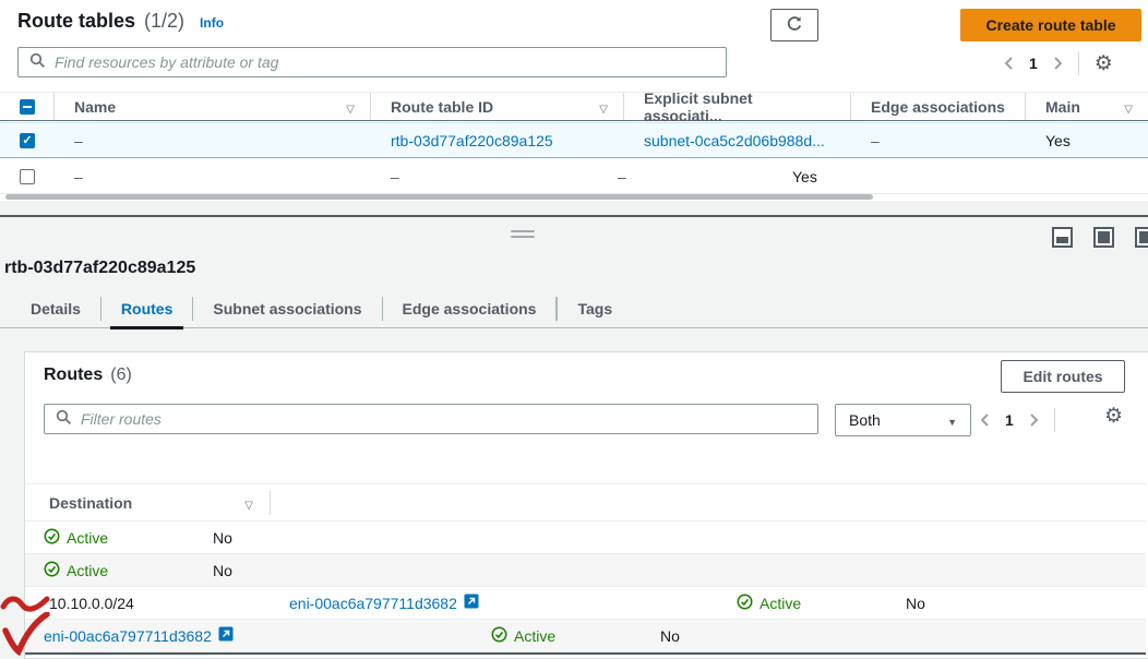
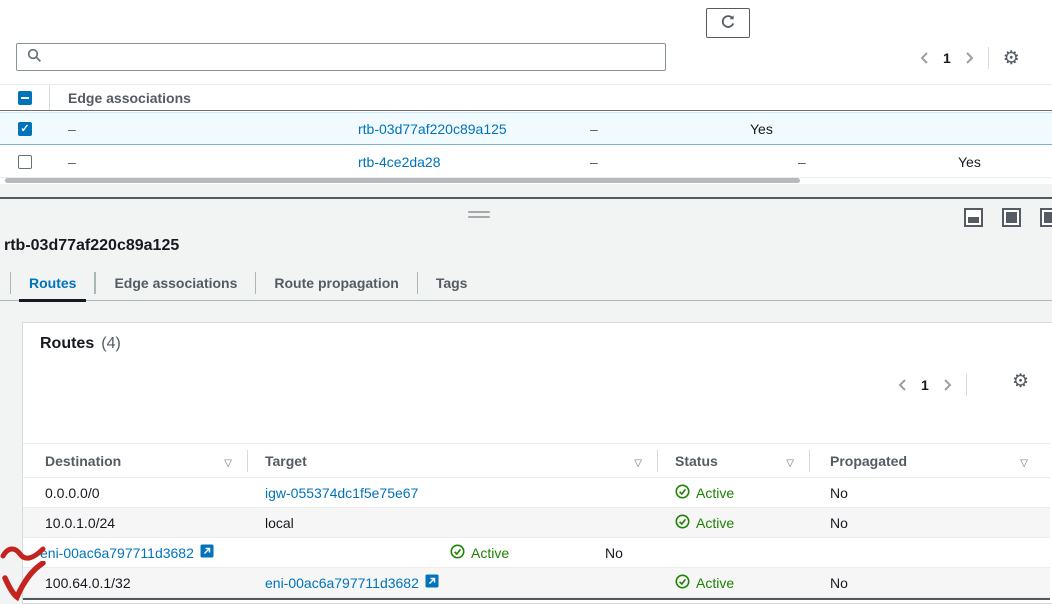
- Route tables
- (1/2)
- Info
- Create route table
- Find resources by attribute or tag
  1
- Name
- Route table ID
- Explicit subnet associati...
  Edge associations
- Main
  –
  rtb-03d77af220c89a125
- subnet-0ca5c2d06b988d...
  –
  Yes
  –
+ rtb-4ce2da28
  –
  –
  Yes
  rtb-03d77af220c89a125
- Details
  Routes
- Subnet associations
  Edge associations
+ Route propagation
  Tags
  Routes
- (6)
+ (4)
- Edit routes
- Filter routes
- Both
  1
  Destination
+ Target
+ Status
+ Propagated
+ 0.0.0.0/0
+ igw-055374dc1f5e75e67
  Active
  No
+ 10.0.1.0/24
+ local
  Active
  No
- 10.10.0.0/24
  eni-00ac6a797711d3682
  Active
  No
+ 100.64.0.1/32
  eni-00ac6a797711d3682
  Active
  No
